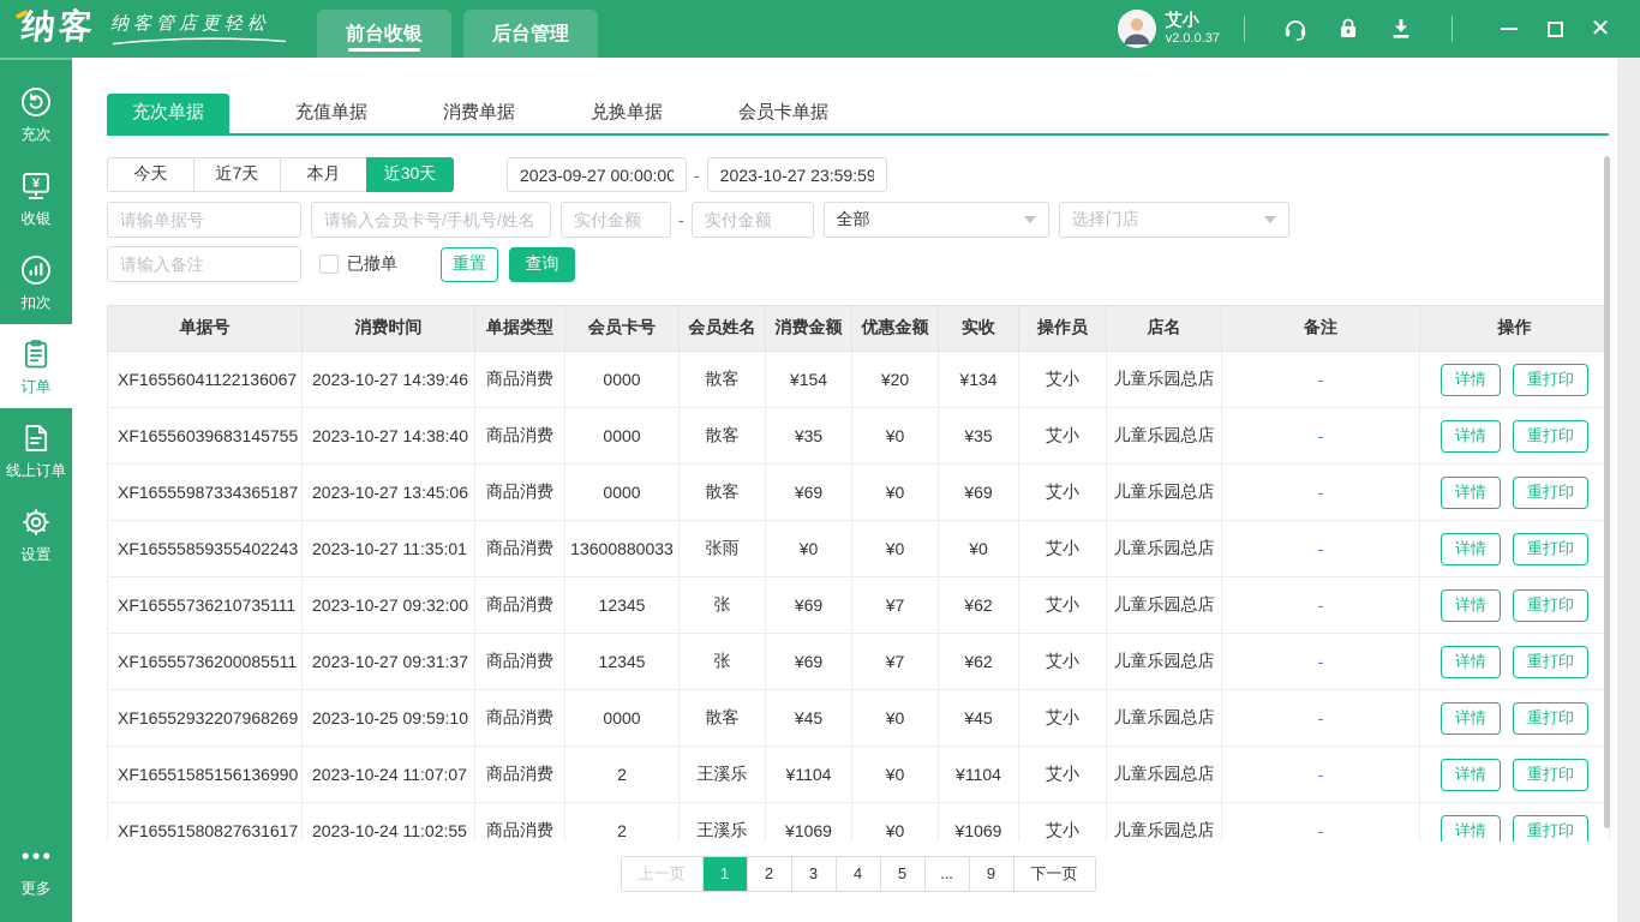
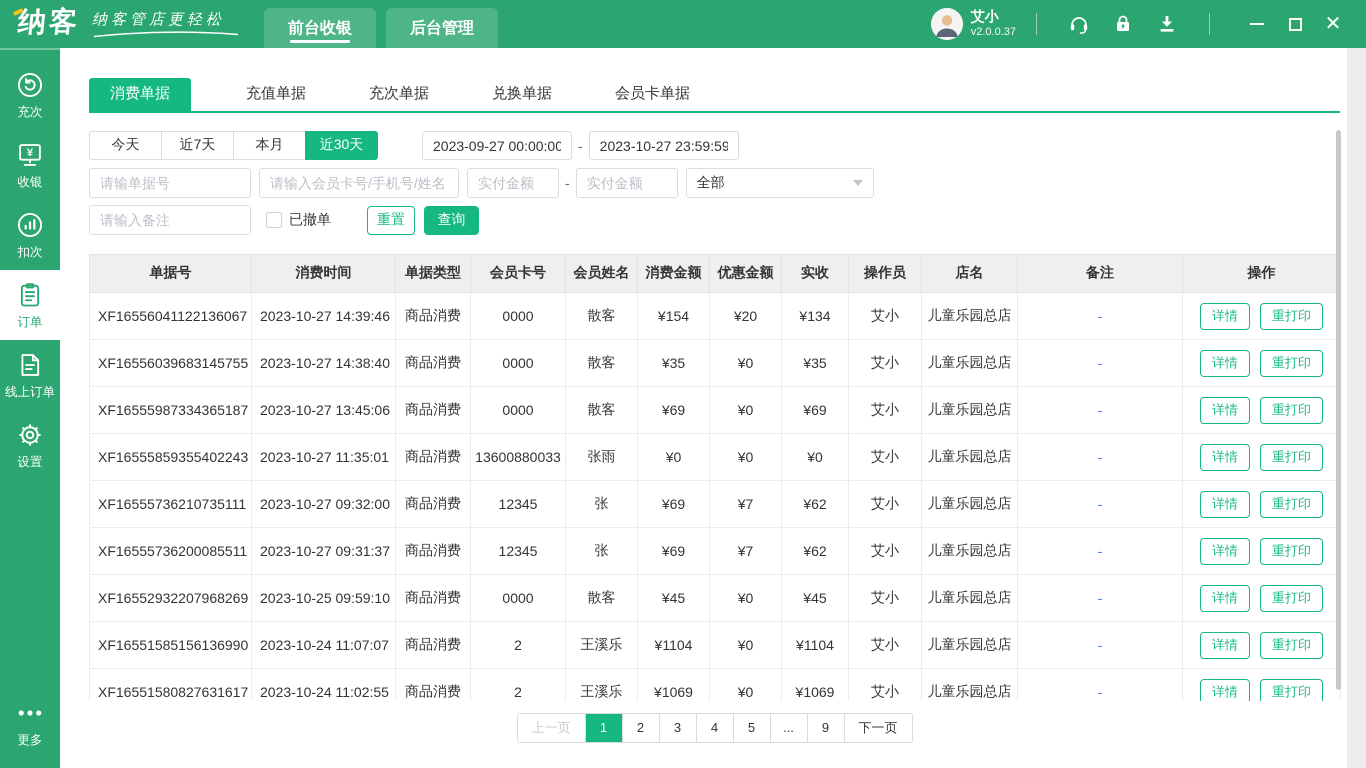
  纳客管店更轻松
  前台收银
  后台管理
  艾小
  v2.0.0.37
  ✕
  充次
  ¥
  收银
  扣次
  订单
  线上订单
  设置
  更多
- 充次单据
+ 消费单据
  充值单据
- 消费单据
+ 充次单据
  兑换单据
  会员卡单据
  今天
  近7天
  本月
  近30天
  2023-09-27 00:00:00
  -
  2023-10-27 23:59:59
  请输单据号
  请输入会员卡号/手机号/姓名
  实付金额
  -
  实付金额
  全部
- 选择门店
  请输入备注
  已撤单
  重置
  查询
  单据号	消费时间	单据类型	会员卡号	会员姓名	消费金额	优惠金额	实收	操作员	店名	备注	操作
  XF16556041122136067	2023-10-27 14:39:46	商品消费	0000	散客	¥154	¥20	¥134	艾小	儿童乐园总店	-	详情 重打印
  XF16556039683145755	2023-10-27 14:38:40	商品消费	0000	散客	¥35	¥0	¥35	艾小	儿童乐园总店	-	详情 重打印
  XF16555987334365187	2023-10-27 13:45:06	商品消费	0000	散客	¥69	¥0	¥69	艾小	儿童乐园总店	-	详情 重打印
  XF16555859355402243	2023-10-27 11:35:01	商品消费	13600880033	张雨	¥0	¥0	¥0	艾小	儿童乐园总店	-	详情 重打印
  XF16555736210735111	2023-10-27 09:32:00	商品消费	12345	张	¥69	¥7	¥62	艾小	儿童乐园总店	-	详情 重打印
  XF16555736200085511	2023-10-27 09:31:37	商品消费	12345	张	¥69	¥7	¥62	艾小	儿童乐园总店	-	详情 重打印
  XF16552932207968269	2023-10-25 09:59:10	商品消费	0000	散客	¥45	¥0	¥45	艾小	儿童乐园总店	-	详情 重打印
  XF16551585156136990	2023-10-24 11:07:07	商品消费	2	王溪乐	¥1104	¥0	¥1104	艾小	儿童乐园总店	-	详情 重打印
  XF16551580827631617	2023-10-24 11:02:55	商品消费	2	王溪乐	¥1069	¥0	¥1069	艾小	儿童乐园总店	-	详情 重打印
  上一页
  1
  2
  3
  4
  5
  ...
  9
  下一页
